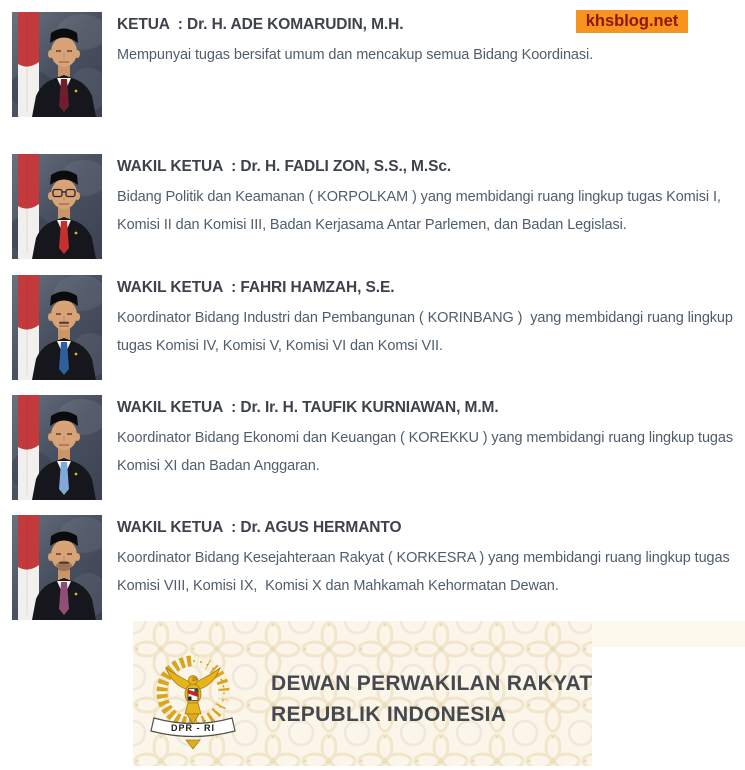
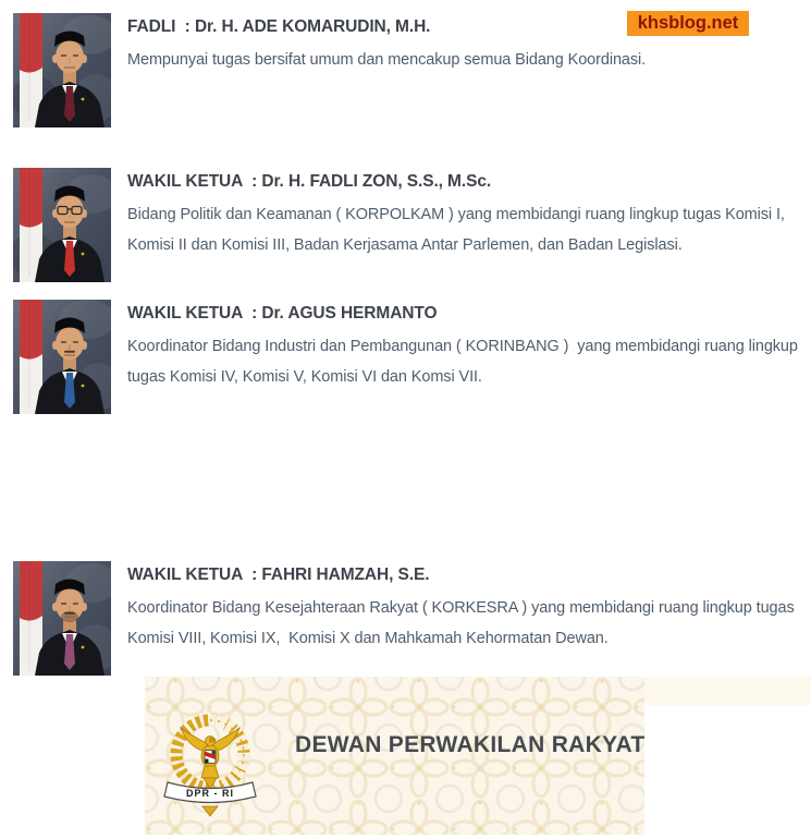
  khsblog.net
- KETUA : Dr. H. ADE KOMARUDIN, M.H.
+ FADLI : Dr. H. ADE KOMARUDIN, M.H.
  Mempunyai tugas bersifat umum dan mencakup semua Bidang Koordinasi.
  WAKIL KETUA : Dr. H. FADLI ZON, S.S., M.Sc.
  Bidang Politik dan Keamanan ( KORPOLKAM ) yang membidangi ruang lingkup tugas Komisi I, Komisi II dan Komisi III, Badan Kerjasama Antar Parlemen, dan Badan Legislasi.
- WAKIL KETUA : FAHRI HAMZAH, S.E.
+ WAKIL KETUA : Dr. AGUS HERMANTO
  Koordinator Bidang Industri dan Pembangunan ( KORINBANG ) yang membidangi ruang lingkup tugas Komisi IV, Komisi V, Komisi VI dan Komsi VII.
- WAKIL KETUA : Dr. Ir. H. TAUFIK KURNIAWAN, M.M.
- Koordinator Bidang Ekonomi dan Keuangan ( KOREKKU ) yang membidangi ruang lingkup tugas Komisi XI dan Badan Anggaran.
- WAKIL KETUA : Dr. AGUS HERMANTO
+ WAKIL KETUA : FAHRI HAMZAH, S.E.
  Koordinator Bidang Kesejahteraan Rakyat ( KORKESRA ) yang membidangi ruang lingkup tugas Komisi VIII, Komisi IX, Komisi X dan Mahkamah Kehormatan Dewan.
  DPR - RI
  DEWAN PERWAKILAN RAKYAT
- REPUBLIK INDONESIA
